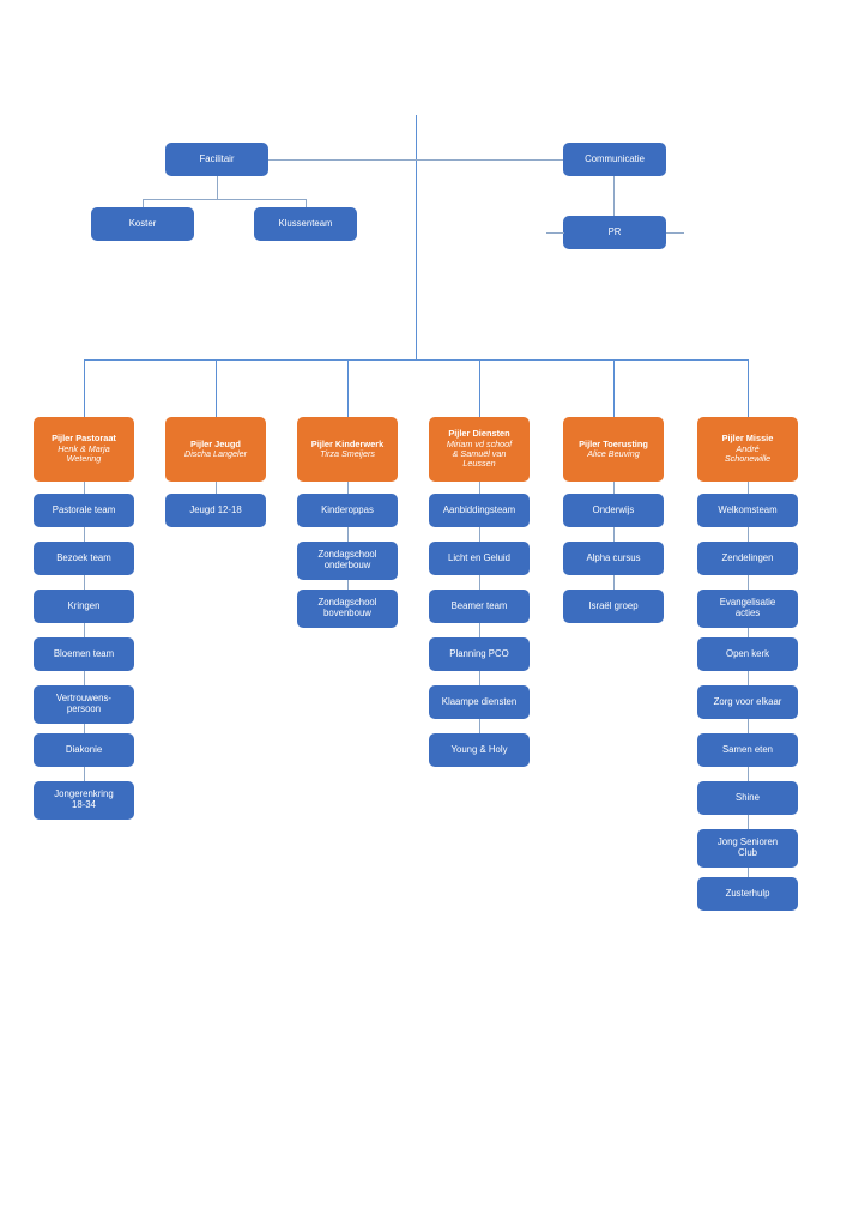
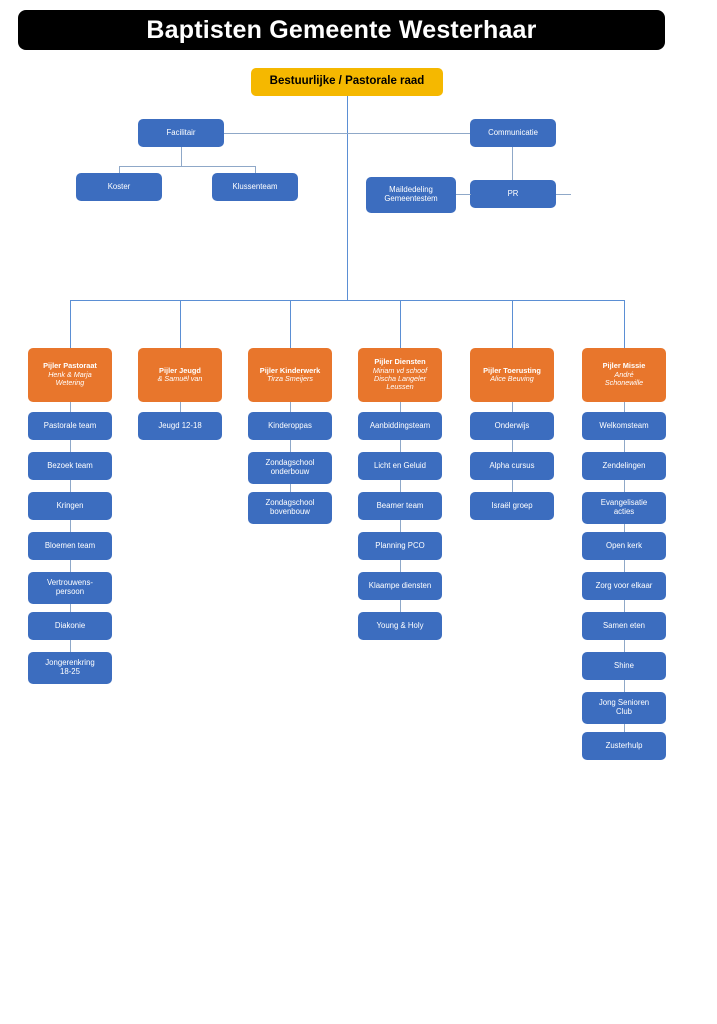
+ Baptisten Gemeente Westerhaar
+ Bestuurlijke / Pastorale raad
  Facilitair
  Koster
  Klussenteam
  Communicatie
  PR
+ Maildedeling
+ Gemeentestem
  Pijler Pastoraat
  Henk & Marja
  Wetering
  Pastorale team
  Bezoek team
  Kringen
  Bloemen team
  Vertrouwens-
  persoon
  Diakonie
  Jongerenkring
- 18-34
+ 18-25
  Pijler Jeugd
- Discha Langeler
+ & Samuël van
  Jeugd 12-18
  Pijler Kinderwerk
  Tirza Smeijers
  Kinderoppas
  Zondagschool
  onderbouw
  Zondagschool
  bovenbouw
  Pijler Diensten
  Miriam vd schoof
- & Samuël van
+ Discha Langeler
  Leussen
  Aanbiddingsteam
  Licht en Geluid
  Beamer team
  Planning PCO
  Klaampe diensten
  Young & Holy
  Pijler Toerusting
  Alice Beuving
  Onderwijs
  Alpha cursus
  Israël groep
  Pijler Missie
  André
  Schonewille
  Welkomsteam
  Zendelingen
  Evangelisatie
  acties
  Open kerk
  Zorg voor elkaar
  Samen eten
  Shine
  Jong Senioren
  Club
  Zusterhulp
